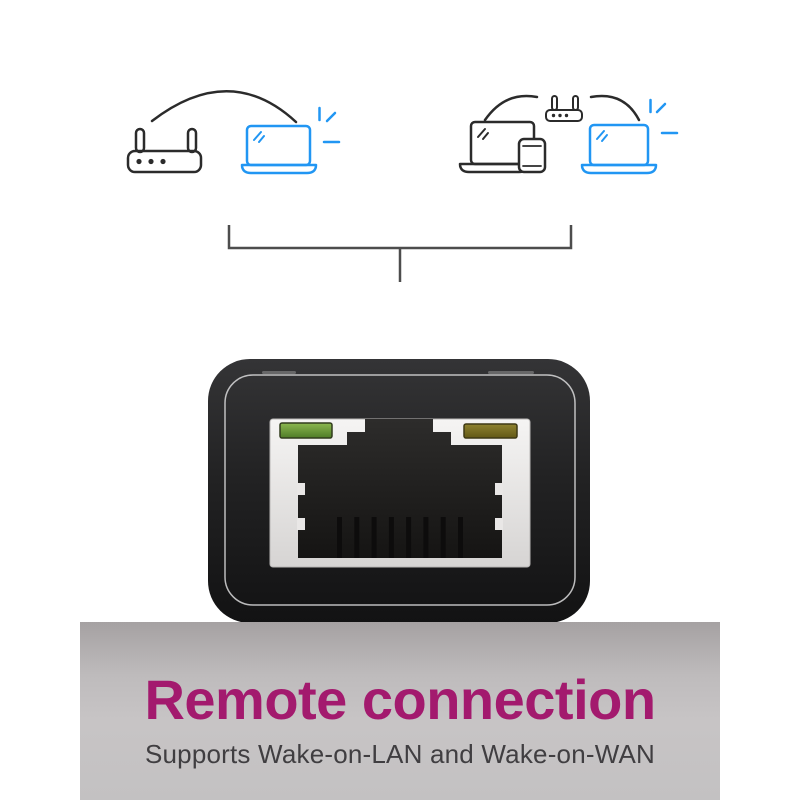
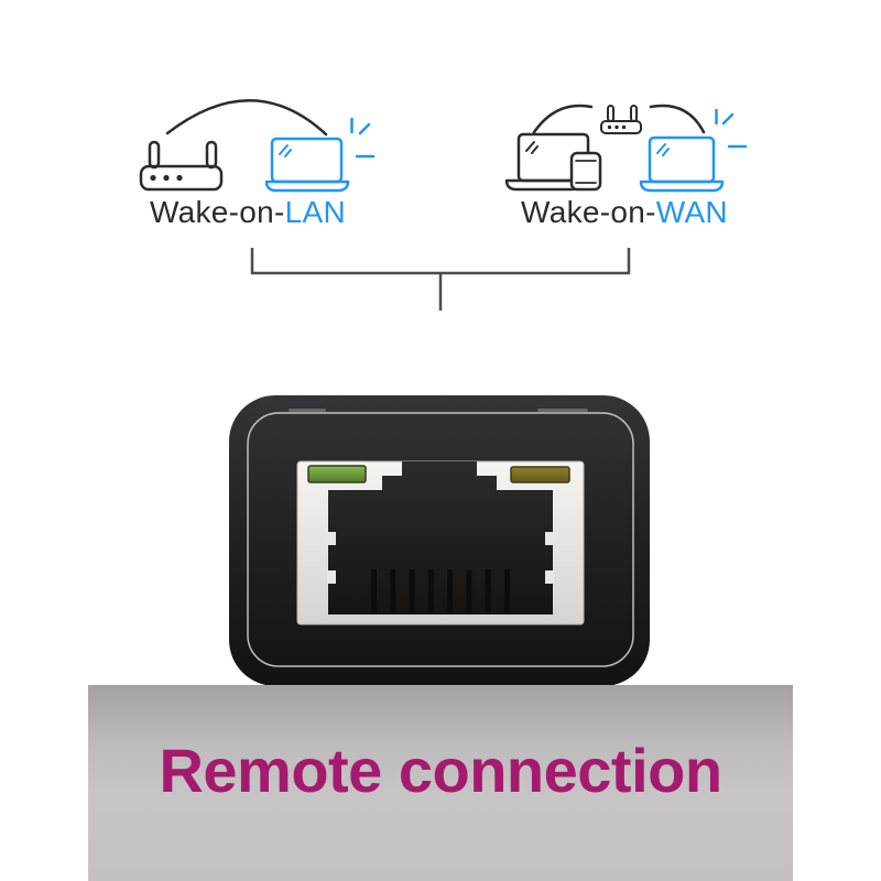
+ Wake-on-LAN
+ Wake-on-WAN
  Remote connection
- Supports Wake-on-LAN and Wake-on-WAN
